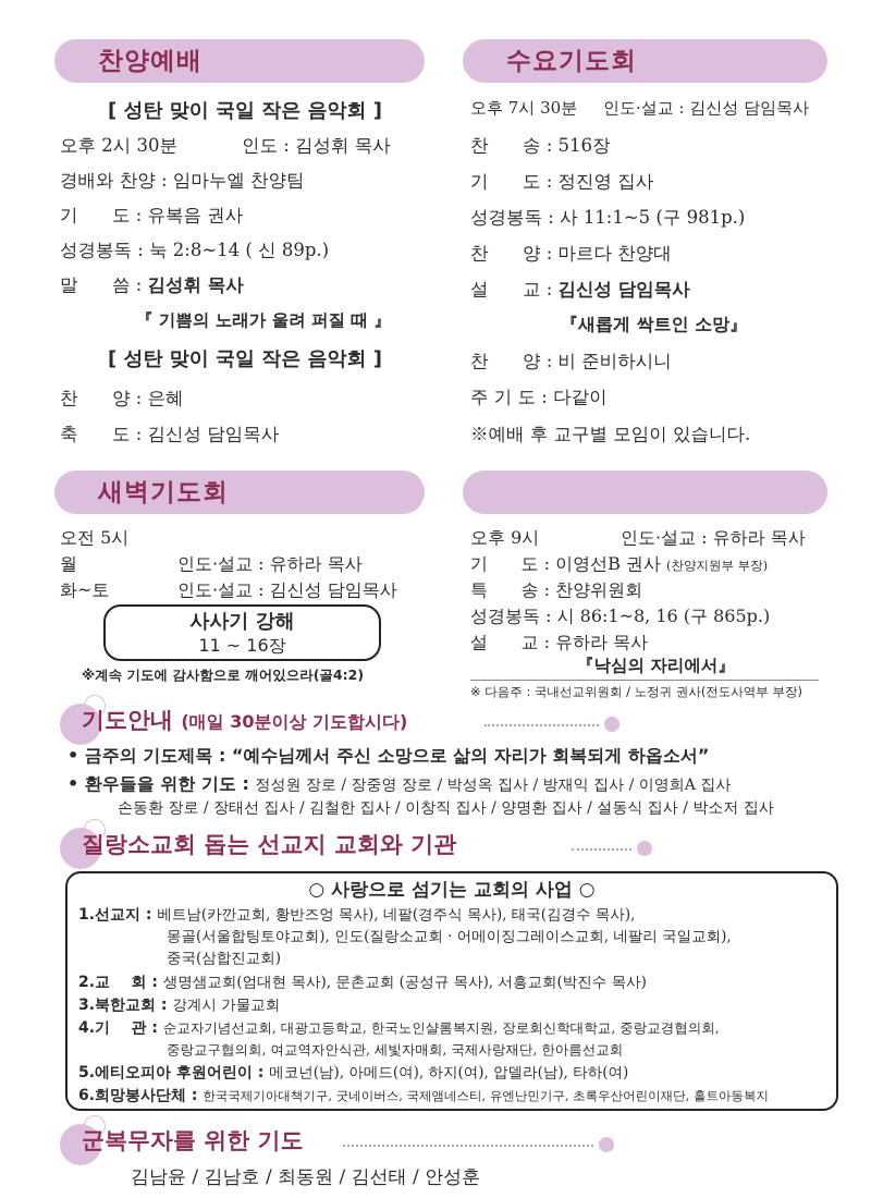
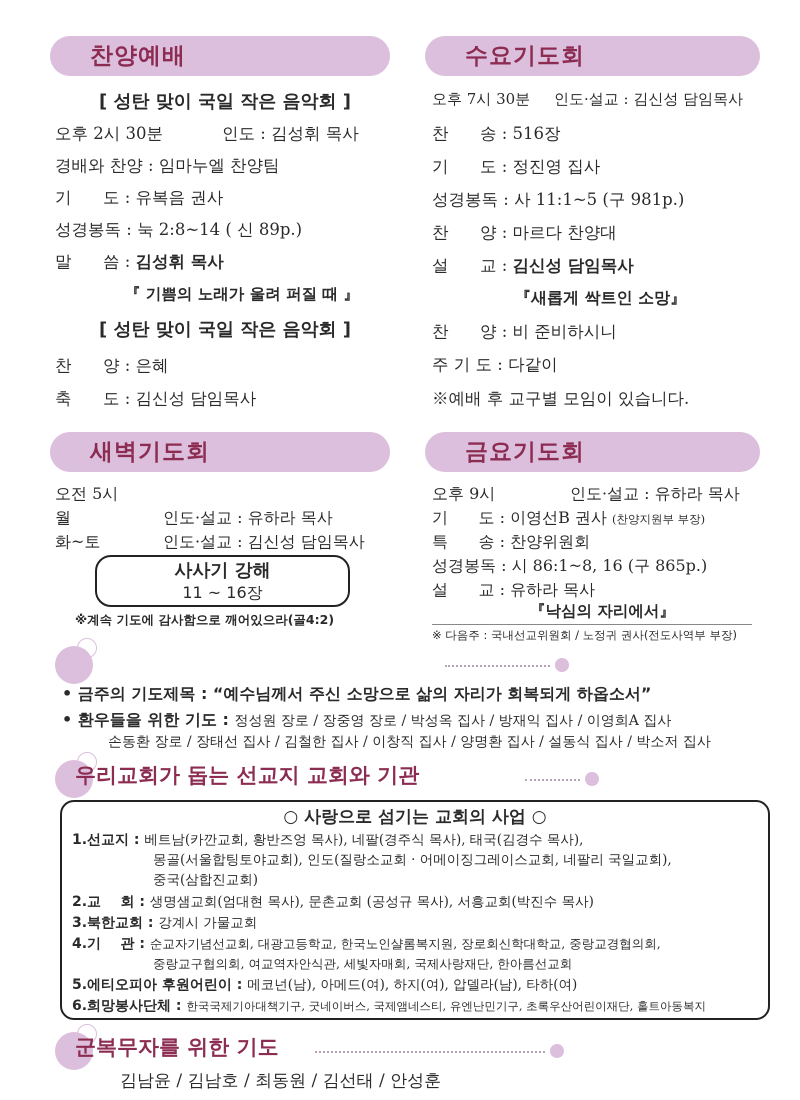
  찬양예배
  [ 성탄 맞이 국일 작은 음악회 ]
  오후 2시 30분
  인도 : 김성휘 목사
  경배와 찬양 : 임마누엘 찬양팀
  기 도 : 유복음 권사
  성경봉독 : 눅 2:8~14 ( 신 89p.)
  말 씀 : 김성휘 목사
  『 기쁨의 노래가 울려 퍼질 때 』
  [ 성탄 맞이 국일 작은 음악회 ]
  찬 양 : 은혜
  축 도 : 김신성 담임목사
  새벽기도회
  오전 5시
  월 인도·설교 : 유하라 목사
  화~토 인도·설교 : 김신성 담임목사
  사사기 강해
  11 ~ 16장
  ※계속 기도에 감사함으로 깨어있으라(골4:2)
  수요기도회
  오후 7시 30분 인도·설교 : 김신성 담임목사
  찬 송 : 516장
  기 도 : 정진영 집사
  성경봉독 : 사 11:1~5 (구 981p.)
  찬 양 : 마르다 찬양대
  설 교 : 김신성 담임목사
  『새롭게 싹트인 소망』
  찬 양 : 비 준비하시니
  주 기 도 : 다같이
  ※예배 후 교구별 모임이 있습니다.
+ 금요기도회
  오후 9시
  인도·설교 : 유하라 목사
  기 도 : 이영선B 권사 (찬양지원부 부장)
  특 송 : 찬양위원회
  성경봉독 : 시 86:1~8, 16 (구 865p.)
  설 교 : 유하라 목사
  『낙심의 자리에서』
  ※ 다음주 : 국내선교위원회 / 노정귀 권사(전도사역부 부장)
- 기도안내 (매일 30분이상 기도합시다)
  • 금주의 기도제목 : “예수님께서 주신 소망으로 삶의 자리가 회복되게 하옵소서”
  • 환우들을 위한 기도 : 정성원 장로 / 장중영 장로 / 박성옥 집사 / 방재익 집사 / 이영희A 집사
  손동환 장로 / 장태선 집사 / 김철한 집사 / 이창직 집사 / 양명환 집사 / 설동식 집사 / 박소저 집사
- 질랑소교회 돕는 선교지 교회와 기관
+ 우리교회가 돕는 선교지 교회와 기관
  ○ 사랑으로 섬기는 교회의 사업 ○
  1.선교지 : 베트남(카깐교회, 황반즈엉 목사), 네팔(경주식 목사), 태국(김경수 목사),
  몽골(서울합팅토야교회), 인도(질랑소교회 · 어메이징그레이스교회, 네팔리 국일교회),
  중국(삼합진교회)
  2.교 회 : 생명샘교회(엄대현 목사), 문촌교회 (공성규 목사), 서흥교회(박진수 목사)
  3.북한교회 : 강계시 가물교회
  4.기 관 : 순교자기념선교회, 대광고등학교, 한국노인샬롬복지원, 장로회신학대학교, 중랑교경협의회,
  중랑교구협의회, 여교역자안식관, 세빛자매회, 국제사랑재단, 한아름선교회
  5.에티오피아 후원어린이 : 메코넌(남), 아메드(여), 하지(여), 압델라(남), 타하(여)
  6.희망봉사단체 : 한국국제기아대책기구, 굿네이버스, 국제앰네스티, 유엔난민기구, 초록우산어린이재단, 홀트아동복지
  군복무자를 위한 기도
  김남윤 / 김남호 / 최동원 / 김선태 / 안성훈
